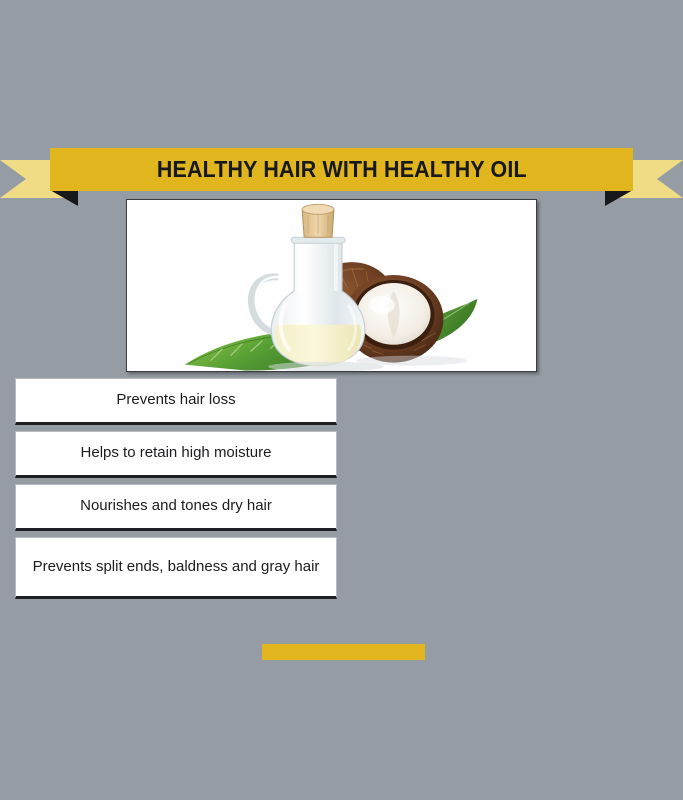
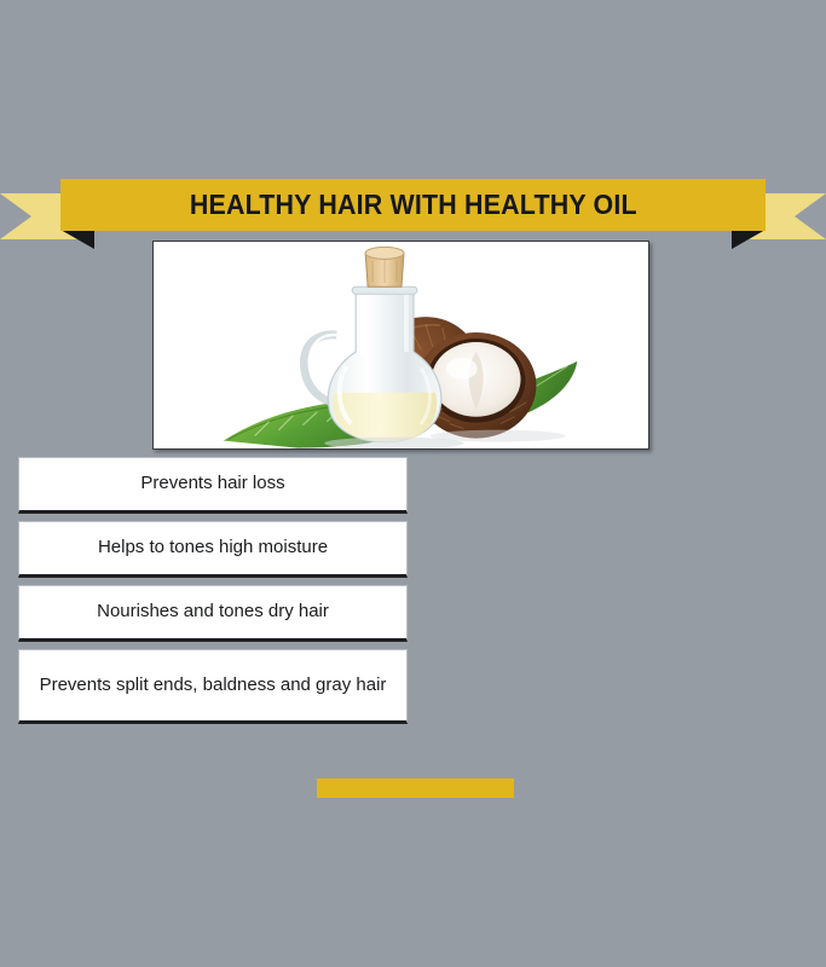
  HEALTHY HAIR WITH HEALTHY OIL
  Prevents hair loss
- Helps to retain high moisture
+ Helps to tones high moisture
  Nourishes and tones dry hair
  Prevents split ends, baldness and gray hair
